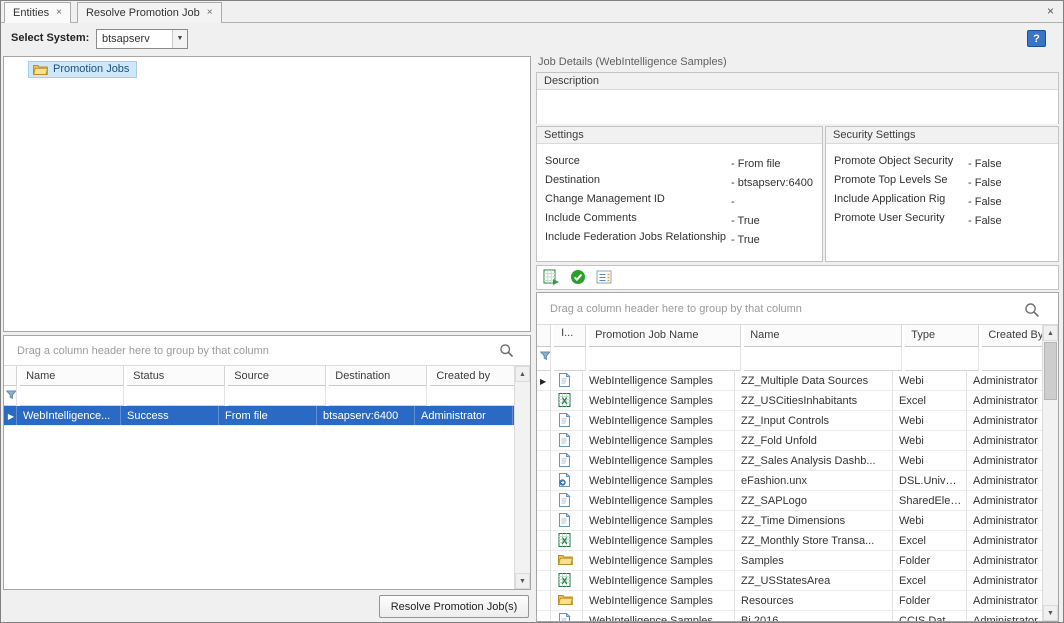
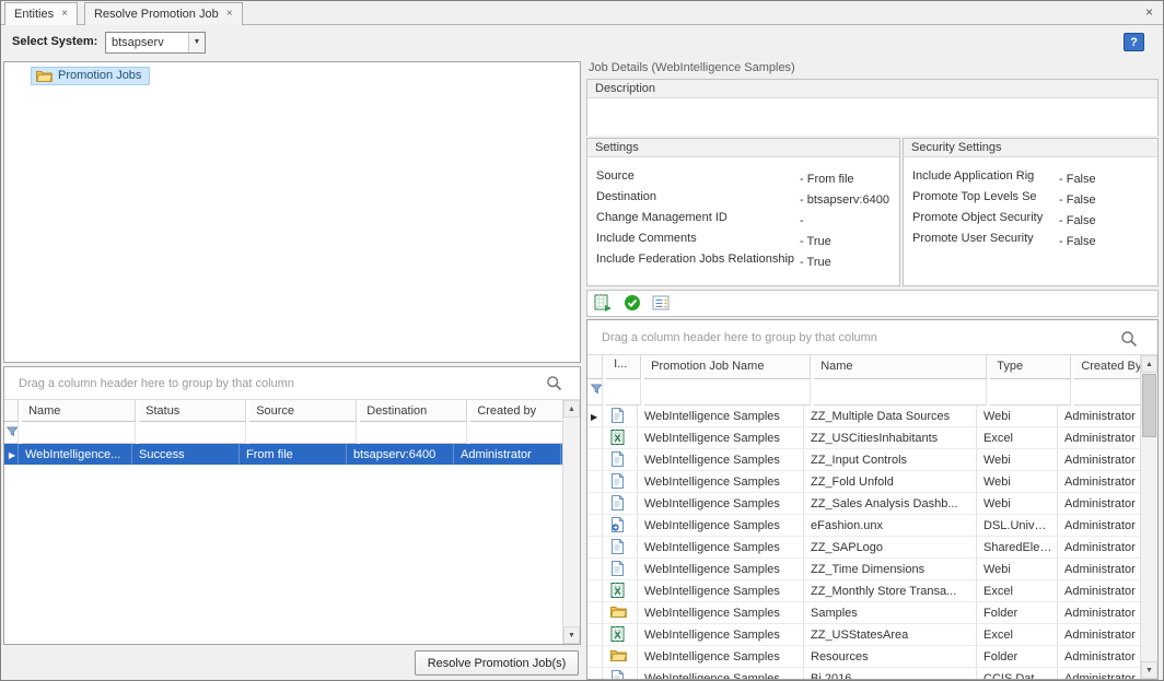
  Entities
  ×
  Resolve Promotion Job
  ×
  ×
  Select System:
  btsapserv
  ?
  Promotion Jobs
  Drag a column header here to group by that column
  Name Status Source Destination Created by
  ▶ WebIntelligence... Success From file btsapserv:6400 Administrator
  Resolve Promotion Job(s)
  Job Details (WebIntelligence Samples)
  Description
  Settings
  Source - From file
  Destination - btsapserv:6400
  Change Management ID -
  Include Comments - True
  Include Federation Jobs Relationship - True
  Security Settings
- Promote Object Security - False
+ Include Application Rig - False
  Promote Top Levels Se - False
- Include Application Rig - False
+ Promote Object Security - False
  Promote User Security - False
  Drag a column header here to group by that column
  I... Promotion Job Name Name Type Created By
  ▶ WebIntelligence Samples ZZ_Multiple Data Sources Webi Administrator
  X
  WebIntelligence Samples ZZ_USCitiesInhabitants Excel Administrator
  WebIntelligence Samples ZZ_Input Controls Webi Administrator
  WebIntelligence Samples ZZ_Fold Unfold Webi Administrator
  WebIntelligence Samples ZZ_Sales Analysis Dashb... Webi Administrator
  WebIntelligence Samples eFashion.unx DSL.Universe Administrator
  WebIntelligence Samples ZZ_SAPLogo SharedElem.. Administrator
  WebIntelligence Samples ZZ_Time Dimensions Webi Administrator
  X
  WebIntelligence Samples ZZ_Monthly Store Transa... Excel Administrator
  WebIntelligence Samples Samples Folder Administrator
  X
  WebIntelligence Samples ZZ_USStatesArea Excel Administrator
  WebIntelligence Samples Resources Folder Administrator
